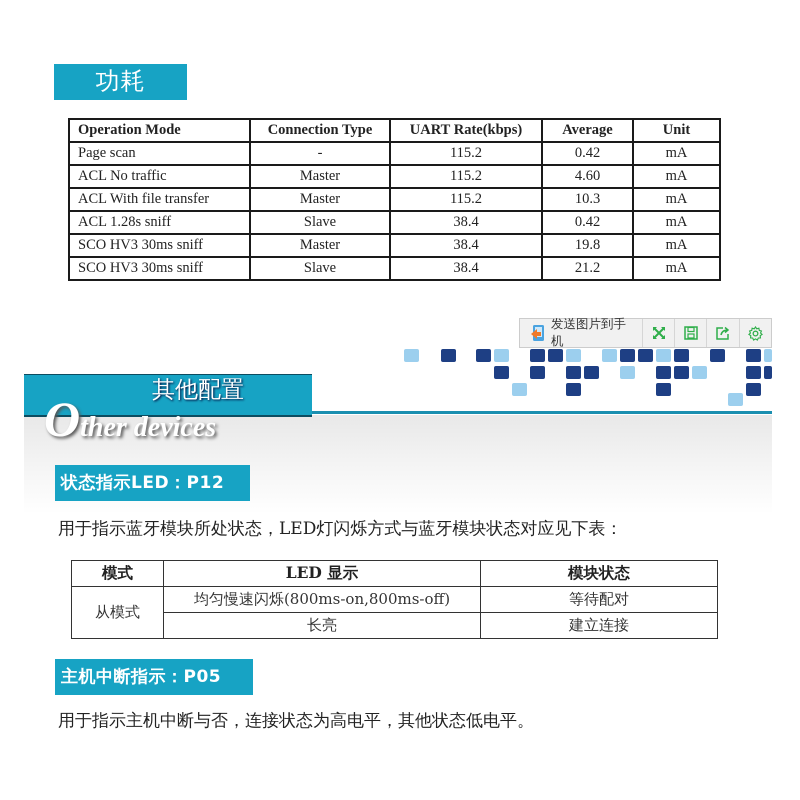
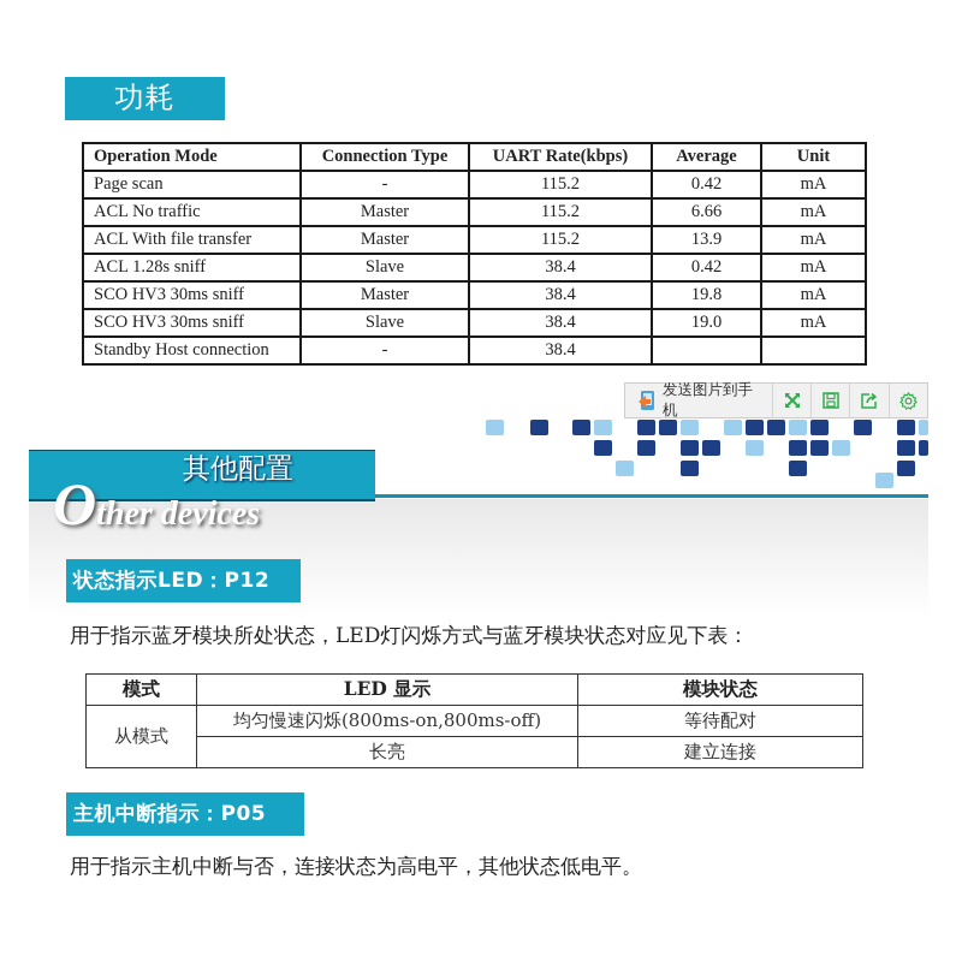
  功耗
  Operation Mode	Connection Type	UART Rate(kbps)	Average	Unit
  Page scan	-	115.2	0.42	mA
- ACL No traffic	Master	115.2	4.60	mA
+ ACL No traffic	Master	115.2	6.66	mA
- ACL With file transfer	Master	115.2	10.3	mA
+ ACL With file transfer	Master	115.2	13.9	mA
  ACL 1.28s sniff	Slave	38.4	0.42	mA
  SCO HV3 30ms sniff	Master	38.4	19.8	mA
- SCO HV3 30ms sniff	Slave	38.4	21.2	mA
+ SCO HV3 30ms sniff	Slave	38.4	19.0	mA
+ Standby Host connection	-	38.4
  其他配置
  Other devices
  状态指示LED：P12
  用于指示蓝牙模块所处状态，LED灯闪烁方式与蓝牙模块状态对应见下表：
  模式	LED 显示	模块状态
  从模式	均匀慢速闪烁(800ms-on,800ms-off)	等待配对
  长亮	建立连接
  主机中断指示：P05
  用于指示主机中断与否，连接状态为高电平，其他状态低电平。
  发送图片到手机
